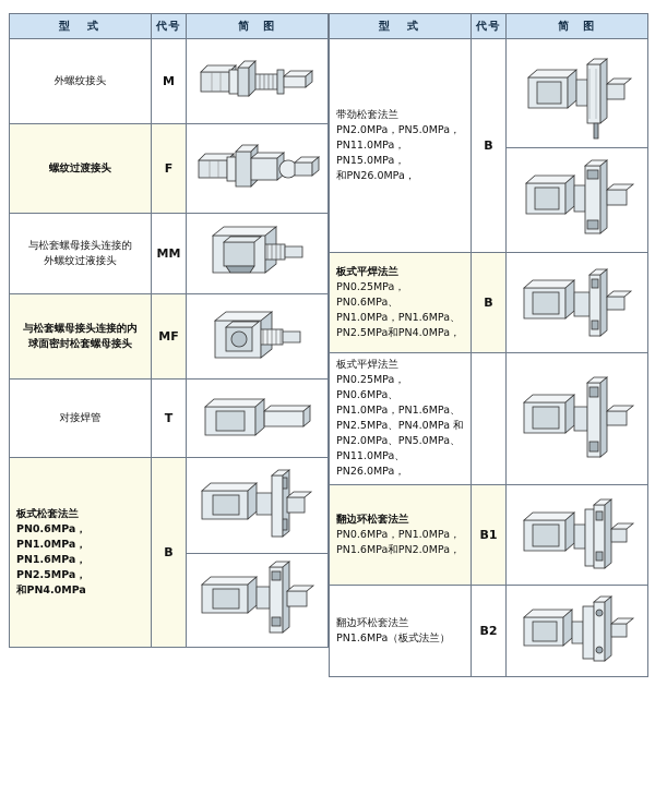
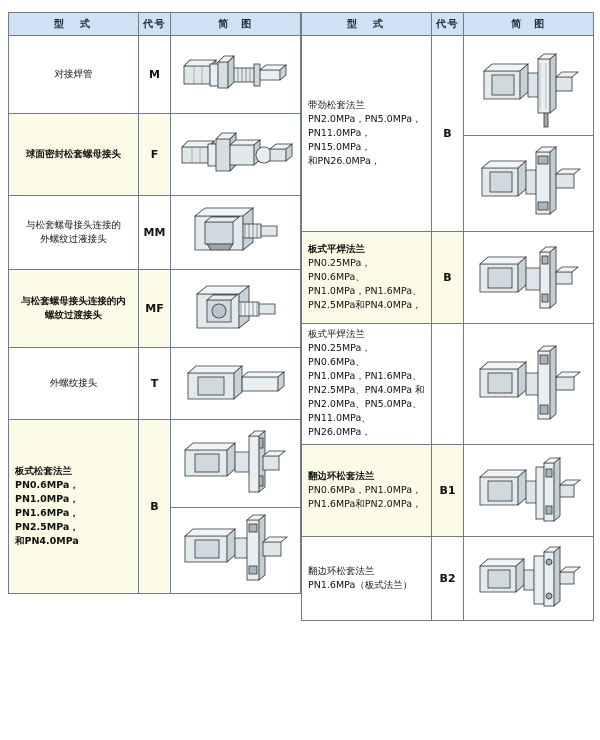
  型 式	代号	简 图
- 外螺纹接头	M
+ 对接焊管	M
- 螺纹过渡接头	F
+ 球面密封松套螺母接头	F
  与松套螺母接头连接的 外螺纹过液接头	MM
- 与松套螺母接头连接的内 球面密封松套螺母接头	MF
+ 与松套螺母接头连接的内 螺纹过渡接头	MF
- 对接焊管	T
+ 外螺纹接头	T
  板式松套法兰 PN0.6MPa，PN1.0MPa， PN1.6MPa，PN2.5MPa， 和PN4.0MPa	B
  型 式	代号	简 图
  带劲松套法兰 PN2.0MPa，PN5.0MPa， PN11.0MPa，PN15.0MPa， 和PN26.0MPa，	B
  板式平焊法兰 PN0.25MPa，PN0.6MPa、 PN1.0MPa，PN1.6MPa、 PN2.5MPa和PN4.0MPa，	B
  板式平焊法兰 PN0.25MPa，PN0.6MPa、 PN1.0MPa，PN1.6MPa、 PN2.5MPa、PN4.0MPa 和 PN2.0MPa、PN5.0MPa、 PN11.0MPa、PN26.0MPa，
  翻边环松套法兰 PN0.6MPa，PN1.0MPa， PN1.6MPa和PN2.0MPa，	B1
  翻边环松套法兰 PN1.6MPa（板式法兰）	B2
